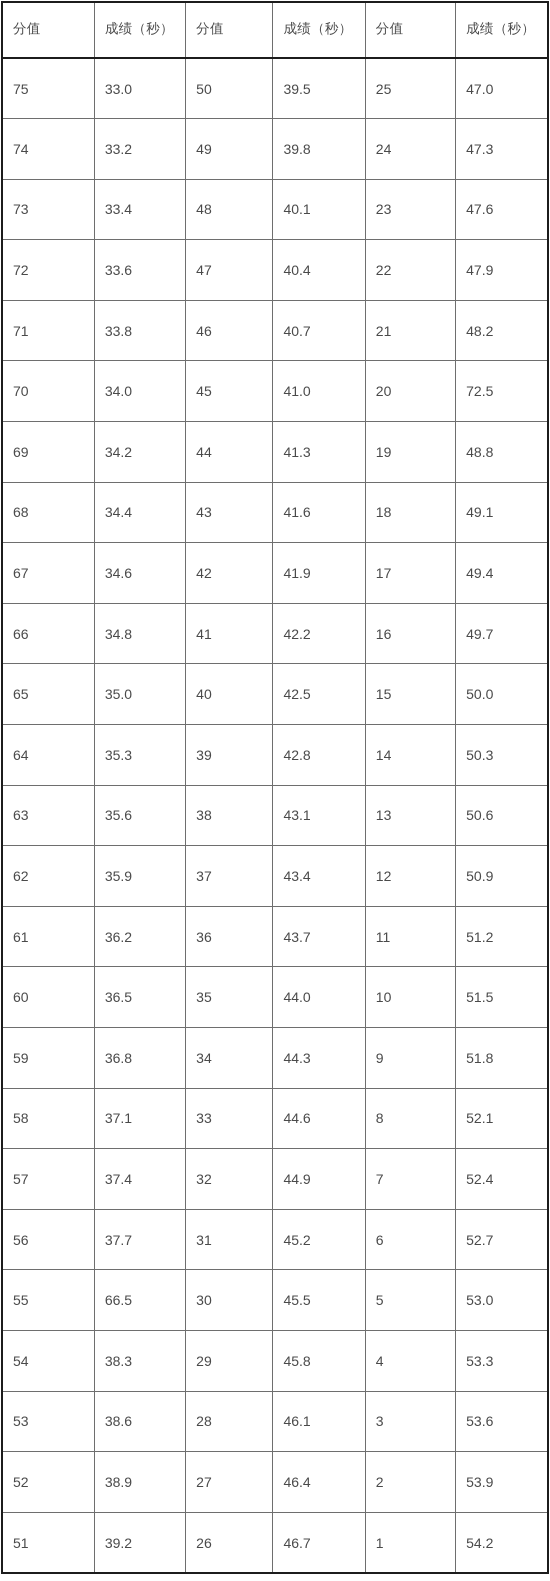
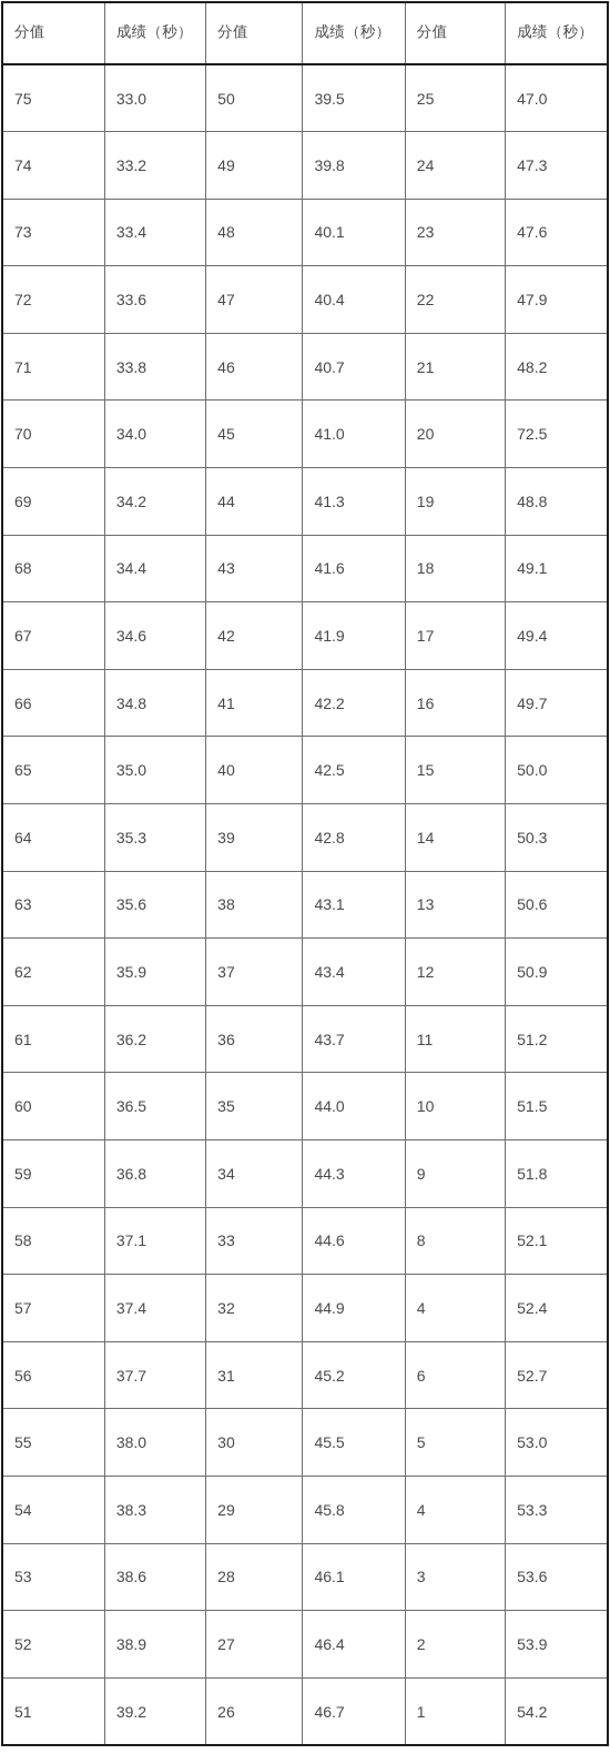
  分值	成绩（秒）	分值	成绩（秒）	分值	成绩（秒）
  75	33.0	50	39.5	25	47.0
  74	33.2	49	39.8	24	47.3
  73	33.4	48	40.1	23	47.6
  72	33.6	47	40.4	22	47.9
  71	33.8	46	40.7	21	48.2
  70	34.0	45	41.0	20	72.5
  69	34.2	44	41.3	19	48.8
  68	34.4	43	41.6	18	49.1
  67	34.6	42	41.9	17	49.4
  66	34.8	41	42.2	16	49.7
  65	35.0	40	42.5	15	50.0
  64	35.3	39	42.8	14	50.3
  63	35.6	38	43.1	13	50.6
  62	35.9	37	43.4	12	50.9
  61	36.2	36	43.7	11	51.2
  60	36.5	35	44.0	10	51.5
  59	36.8	34	44.3	9	51.8
  58	37.1	33	44.6	8	52.1
- 57	37.4	32	44.9	7	52.4
+ 57	37.4	32	44.9	4	52.4
  56	37.7	31	45.2	6	52.7
- 55	66.5	30	45.5	5	53.0
+ 55	38.0	30	45.5	5	53.0
  54	38.3	29	45.8	4	53.3
  53	38.6	28	46.1	3	53.6
  52	38.9	27	46.4	2	53.9
  51	39.2	26	46.7	1	54.2
